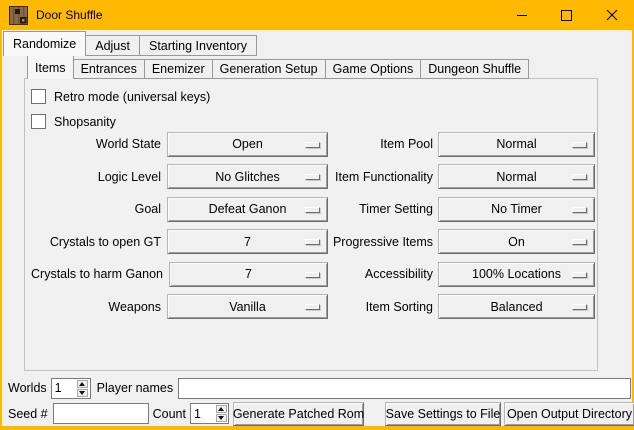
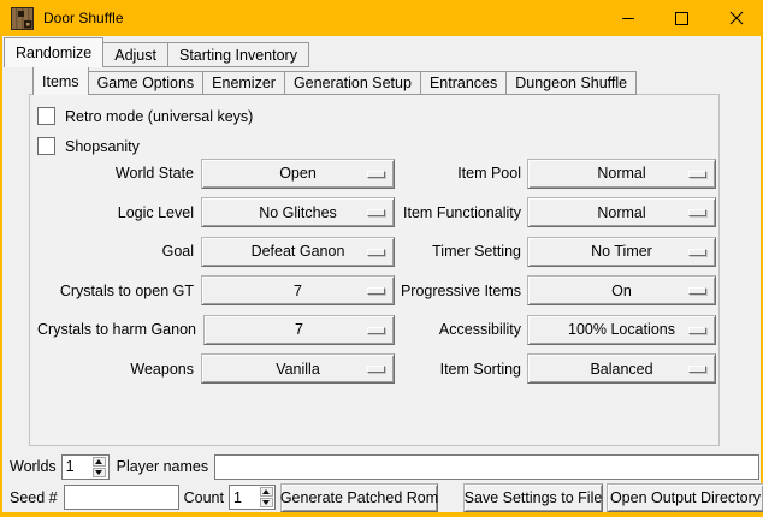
  Door Shuffle
  Randomize
  Adjust
  Starting Inventory
  Items
- Entrances
+ Game Options
  Enemizer
  Generation Setup
- Game Options
+ Entrances
  Dungeon Shuffle
  Retro mode (universal keys)
  Shopsanity
  World State
  Open
  Logic Level
  No Glitches
  Goal
  Defeat Ganon
  Crystals to open GT
  7
  Crystals to harm Ganon
  7
  Weapons
  Vanilla
  Item Pool
  Normal
  Item Functionality
  Normal
  Timer Setting
  No Timer
  Progressive Items
  On
  Accessibility
  100% Locations
  Item Sorting
  Balanced
  Worlds
  1
  Player names
  Seed #
  Count
  1
  Generate Patched Rom
  Save Settings to File
  Open Output Directory
